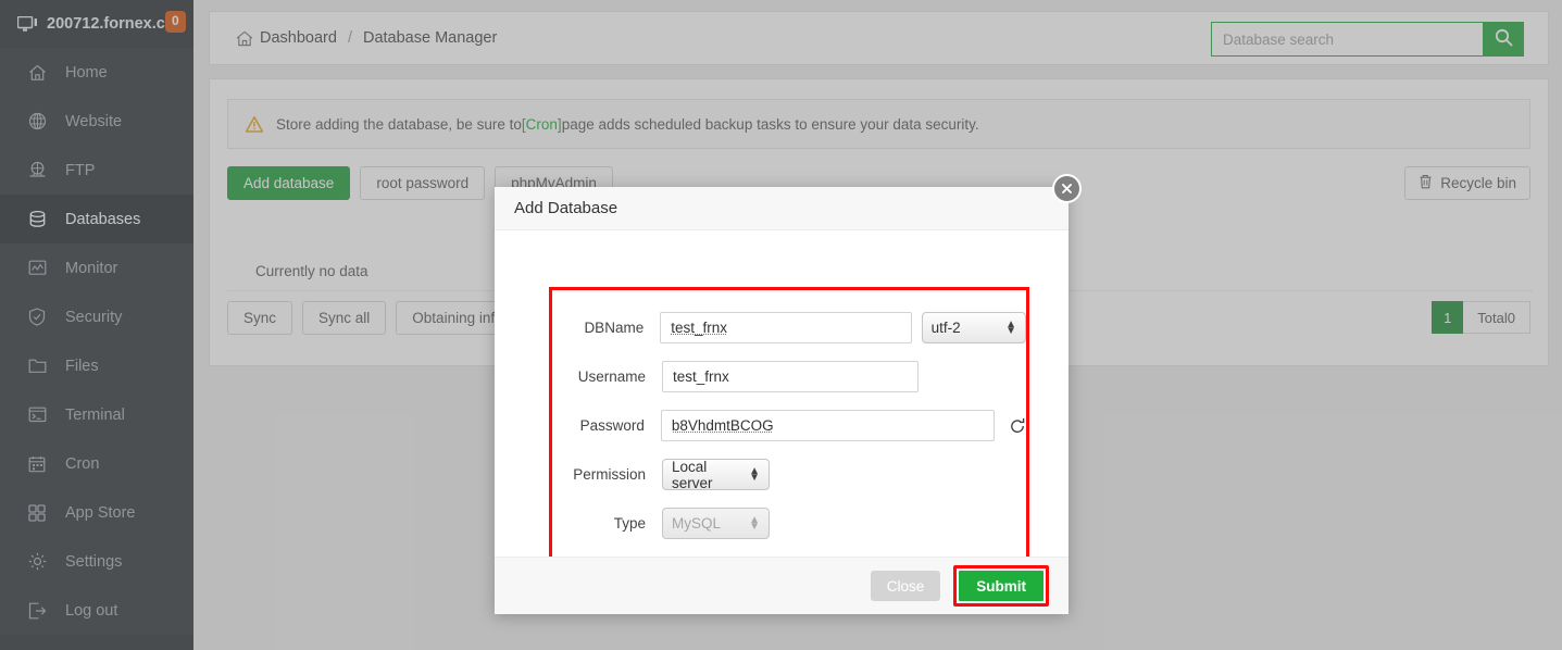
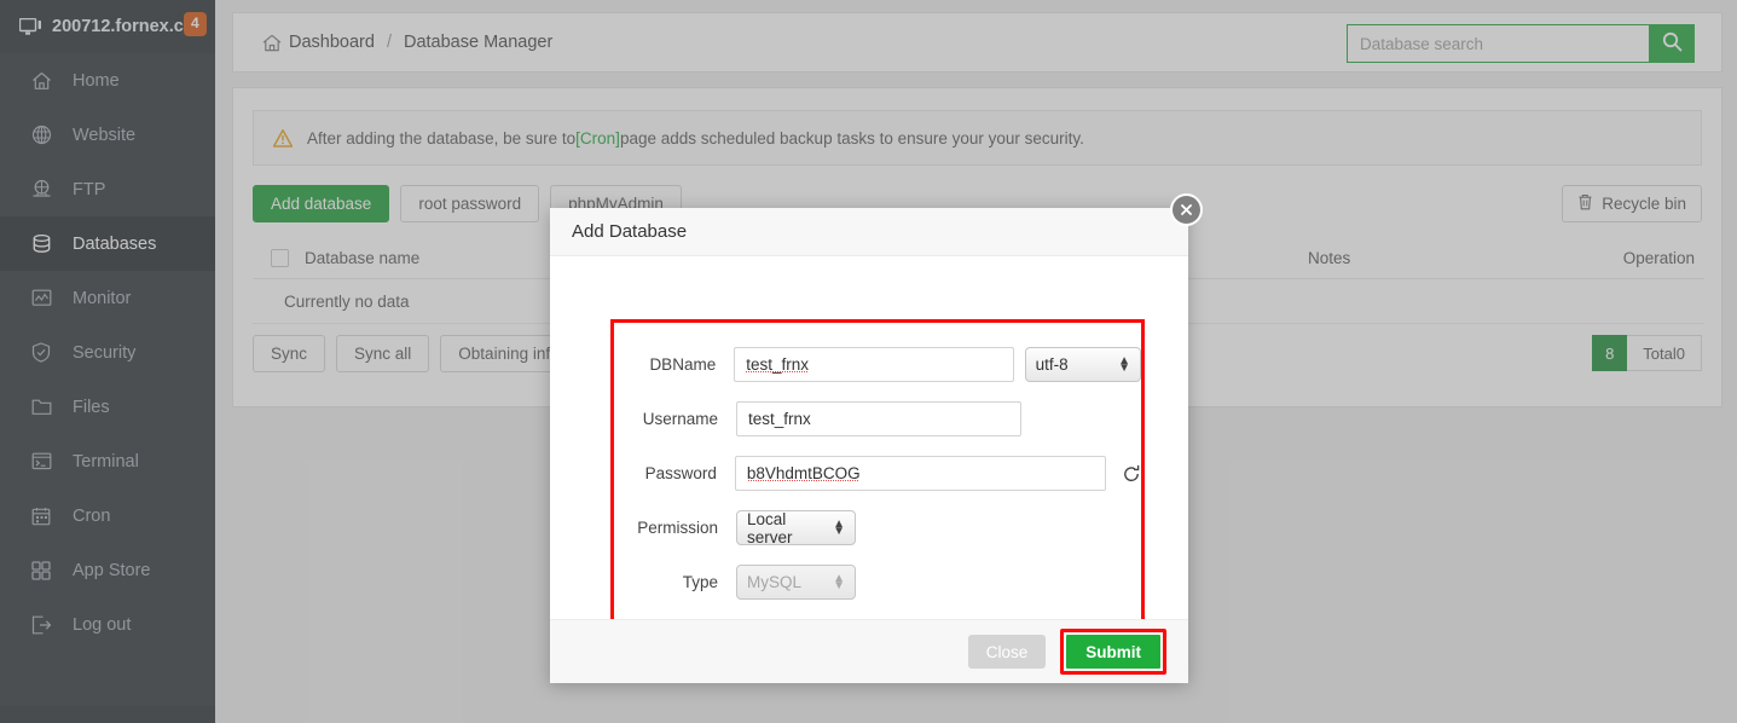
  200712.fornex.c
- 0
+ 4
  Home
  Website
  FTP
  Databases
  Monitor
  Security
  Files
  Terminal
  Cron
  App Store
- Settings
  Log out
  Dashboard
  /
  Database Manager
  Database search
- Store adding the database, be sure to
+ After adding the database, be sure to
  [Cron]
- page adds scheduled backup tasks to ensure your data security.
+ page adds scheduled backup tasks to ensure your your security.
  Add database
  root password
  phpMyAdmin
  Recycle bin
+ Database name
+ Notes
+ Operation
  Currently no data
  Sync
  Sync all
  Obtaining inf
- 1
+ 8
  Total0
  Add Database
  DBName
  test_frnx
- utf-2
+ utf-8
  ▲
  ▼
  Username
  test_frnx
  Password
  b8VhdmtBCOG
  Permission
  Local server
  ▲
  ▼
  Type
  MySQL
  ▲
  ▼
  Close
  Submit
